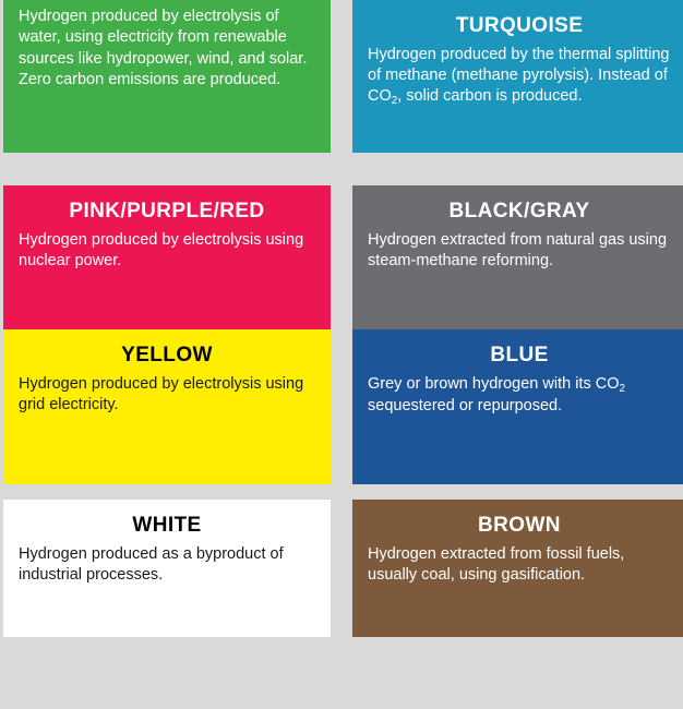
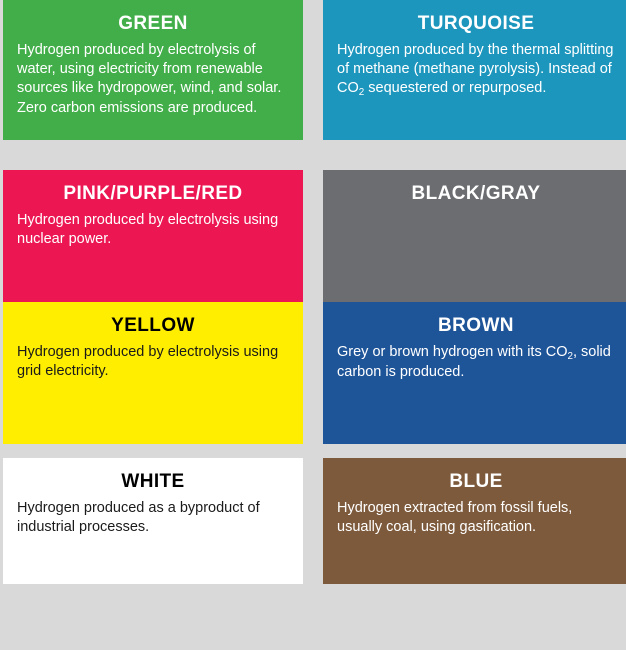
+ GREEN
  Hydrogen produced by electrolysis of water, using electricity from renewable sources like hydropower, wind, and solar. Zero carbon emissions are produced.
  TURQUOISE
- Hydrogen produced by the thermal splitting of methane (methane pyrolysis). Instead of CO2, solid carbon is produced.
+ Hydrogen produced by the thermal splitting of methane (methane pyrolysis). Instead of CO2 sequestered or repurposed.
  PINK/PURPLE/RED
  Hydrogen produced by electrolysis using nuclear power.
  BLACK/GRAY
- Hydrogen extracted from natural gas using steam-methane reforming.
  YELLOW
  Hydrogen produced by electrolysis using grid electricity.
- BLUE
+ BROWN
- Grey or brown hydrogen with its CO2 sequestered or repurposed.
+ Grey or brown hydrogen with its CO2, solid carbon is produced.
  WHITE
  Hydrogen produced as a byproduct of industrial processes.
- BROWN
+ BLUE
  Hydrogen extracted from fossil fuels, usually coal, using gasification.
